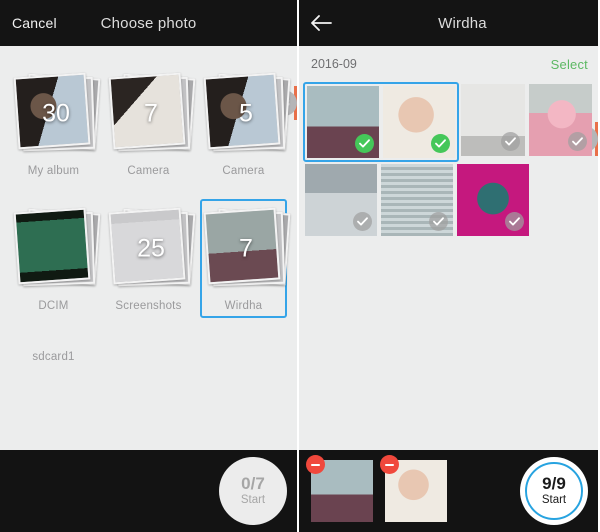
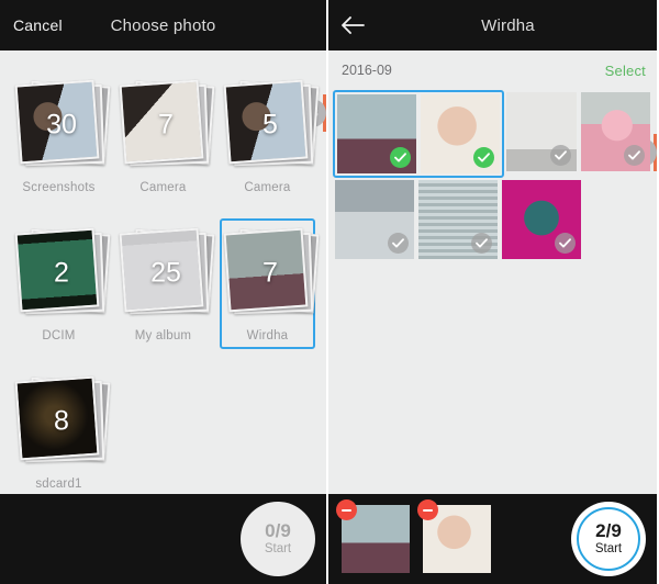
  Cancel
  Choose photo
  30
- My album
+ Screenshots
  7
  Camera
  5
  Camera
+ 2
  DCIM
  25
- Screenshots
+ My album
  7
  Wirdha
+ 8
  sdcard1
- 0/7
+ 0/9
  Start
  Wirdha
  2016-09
  Select
- 9/9
+ 2/9
  Start
